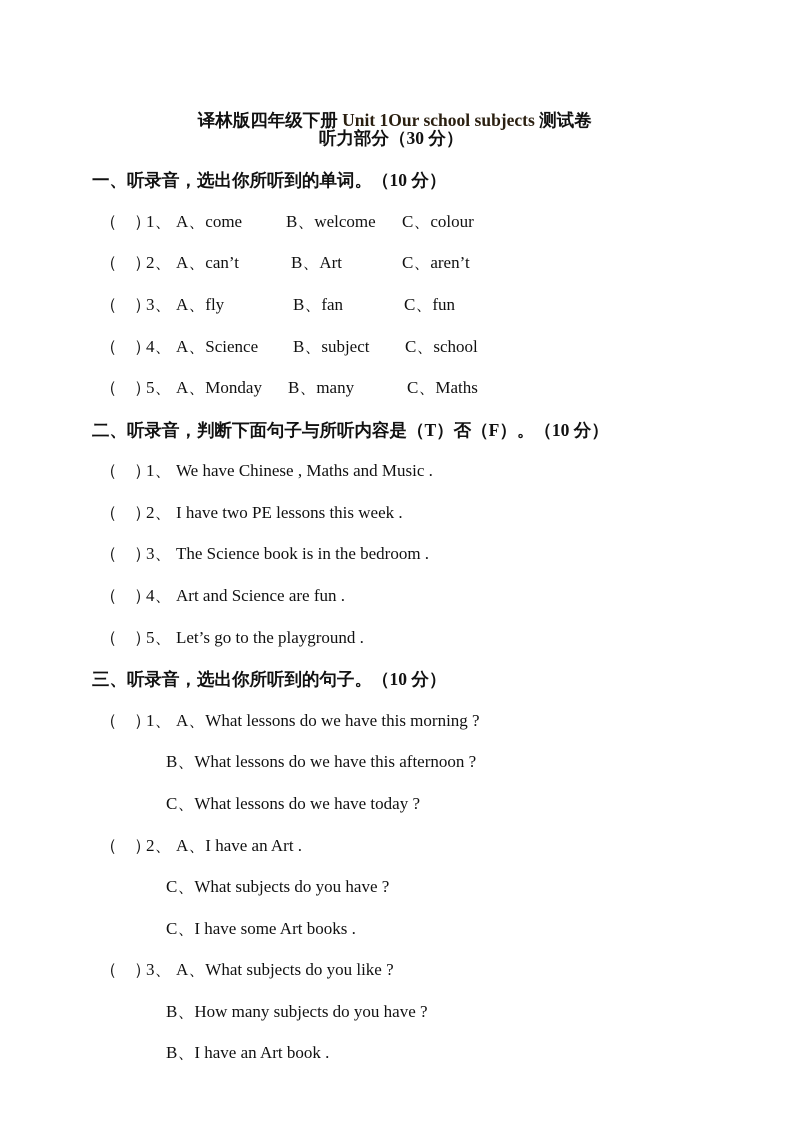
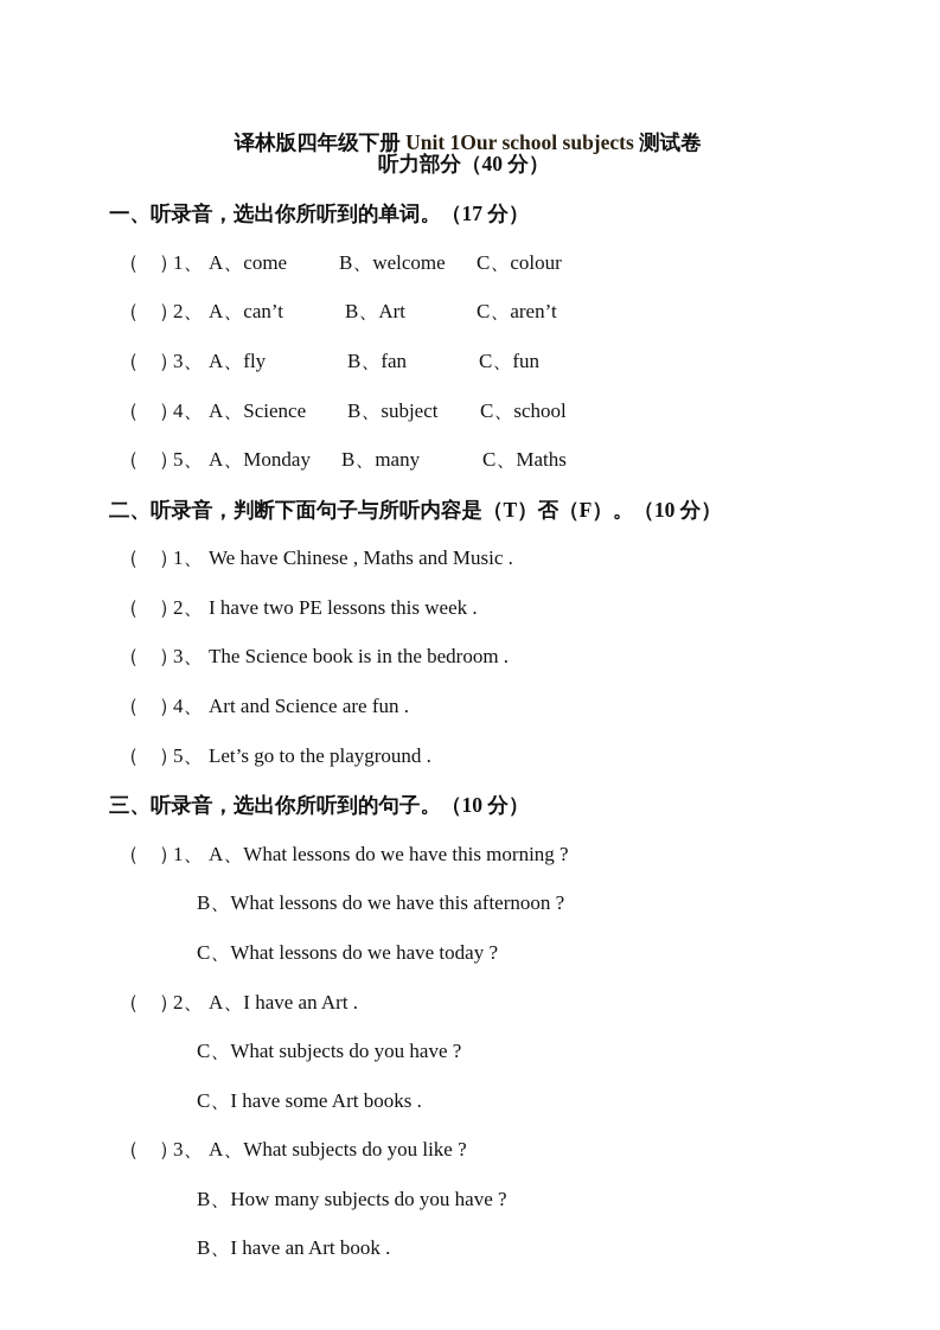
  译林版四年级下册 Unit 1Our school subjects 测试卷
- 听力部分（30 分）
+ 听力部分（40 分）
- 一、听录音，选出你所听到的单词。（10 分）
+ 一、听录音，选出你所听到的单词。（17 分）
  （ ）
  1、
  A、come
  B、welcome
  C、colour
  （ ）
  2、
  A、can’t
  B、Art
  C、aren’t
  （ ）
  3、
  A、fly
  B、fan
  C、fun
  （ ）
  4、
  A、Science
  B、subject
  C、school
  （ ）
  5、
  A、Monday
  B、many
  C、Maths
  二、听录音，判断下面句子与所听内容是（T）否（F）。（10 分）
  （ ）
  1、
  We have Chinese , Maths and Music .
  （ ）
  2、
  I have two PE lessons this week .
  （ ）
  3、
  The Science book is in the bedroom .
  （ ）
  4、
  Art and Science are fun .
  （ ）
  5、
  Let’s go to the playground .
  三、听录音，选出你所听到的句子。（10 分）
  （ ）
  1、
  A、What lessons do we have this morning ?
  B、What lessons do we have this afternoon ?
  C、What lessons do we have today ?
  （ ）
  2、
  A、I have an Art .
  C、What subjects do you have ?
  C、I have some Art books .
  （ ）
  3、
  A、What subjects do you like ?
  B、How many subjects do you have ?
  B、I have an Art book .
